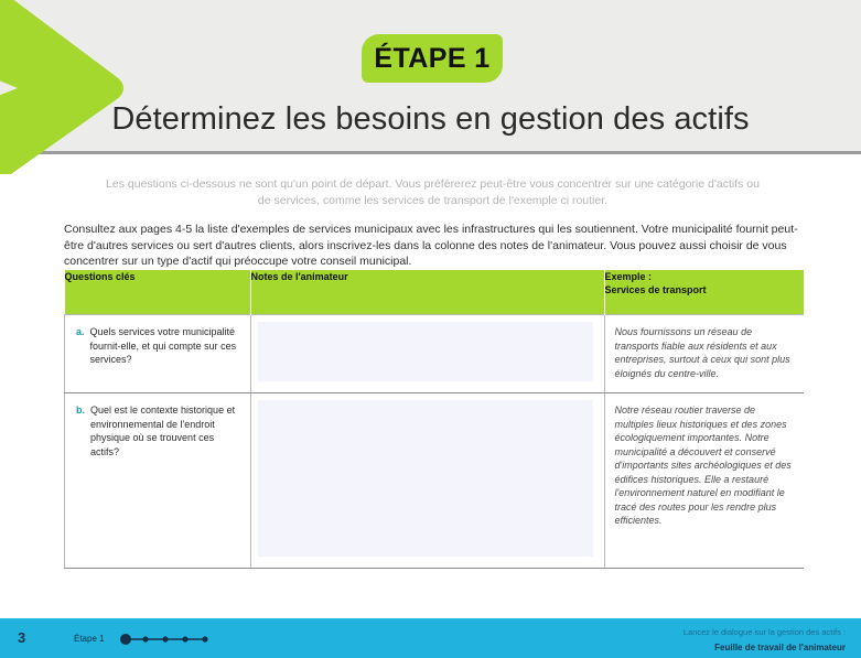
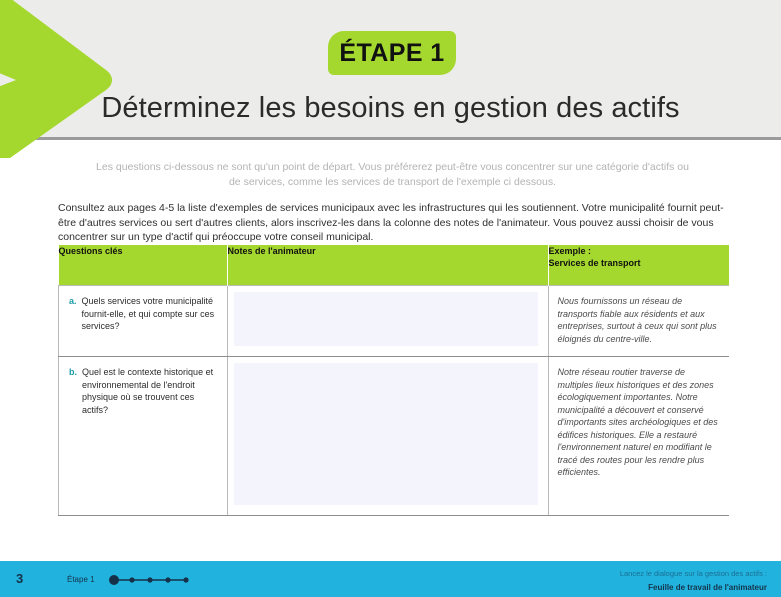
  ÉTAPE 1
  Déterminez les besoins en gestion des actifs
- Les questions ci-dessous ne sont qu'un point de départ. Vous préférerez peut-être vous concentrer sur une catégorie d'actifs ou de services, comme les services de transport de l'exemple ci routier.
+ Les questions ci-dessous ne sont qu'un point de départ. Vous préférerez peut-être vous concentrer sur une catégorie d'actifs ou de services, comme les services de transport de l'exemple ci dessous.
  Consultez aux pages 4-5 la liste d'exemples de services municipaux avec les infrastructures qui les soutiennent. Votre municipalité fournit peut-être d'autres services ou sert d'autres clients, alors inscrivez-les dans la colonne des notes de l'animateur. Vous pouvez aussi choisir de vous concentrer sur un type d'actif qui préoccupe votre conseil municipal.
  Questions clés	Notes de l'animateur	Exemple : Services de transport
  a. Quels services votre municipalité fournit-elle, et qui compte sur ces services?		Nous fournissons un réseau de transports fiable aux résidents et aux entreprises, surtout à ceux qui sont plus éloignés du centre-ville.
  b. Quel est le contexte historique et environnemental de l'endroit physique où se trouvent ces actifs?		Notre réseau routier traverse de multiples lieux historiques et des zones écologiquement importantes. Notre municipalité a découvert et conservé d'importants sites archéologiques et des édifices historiques. Elle a restauré l'environnement naturel en modifiant le tracé des routes pour les rendre plus efficientes.
  3
  Étape 1
  Lancez le dialogue sur la gestion des actifs :
  Feuille de travail de l'animateur
